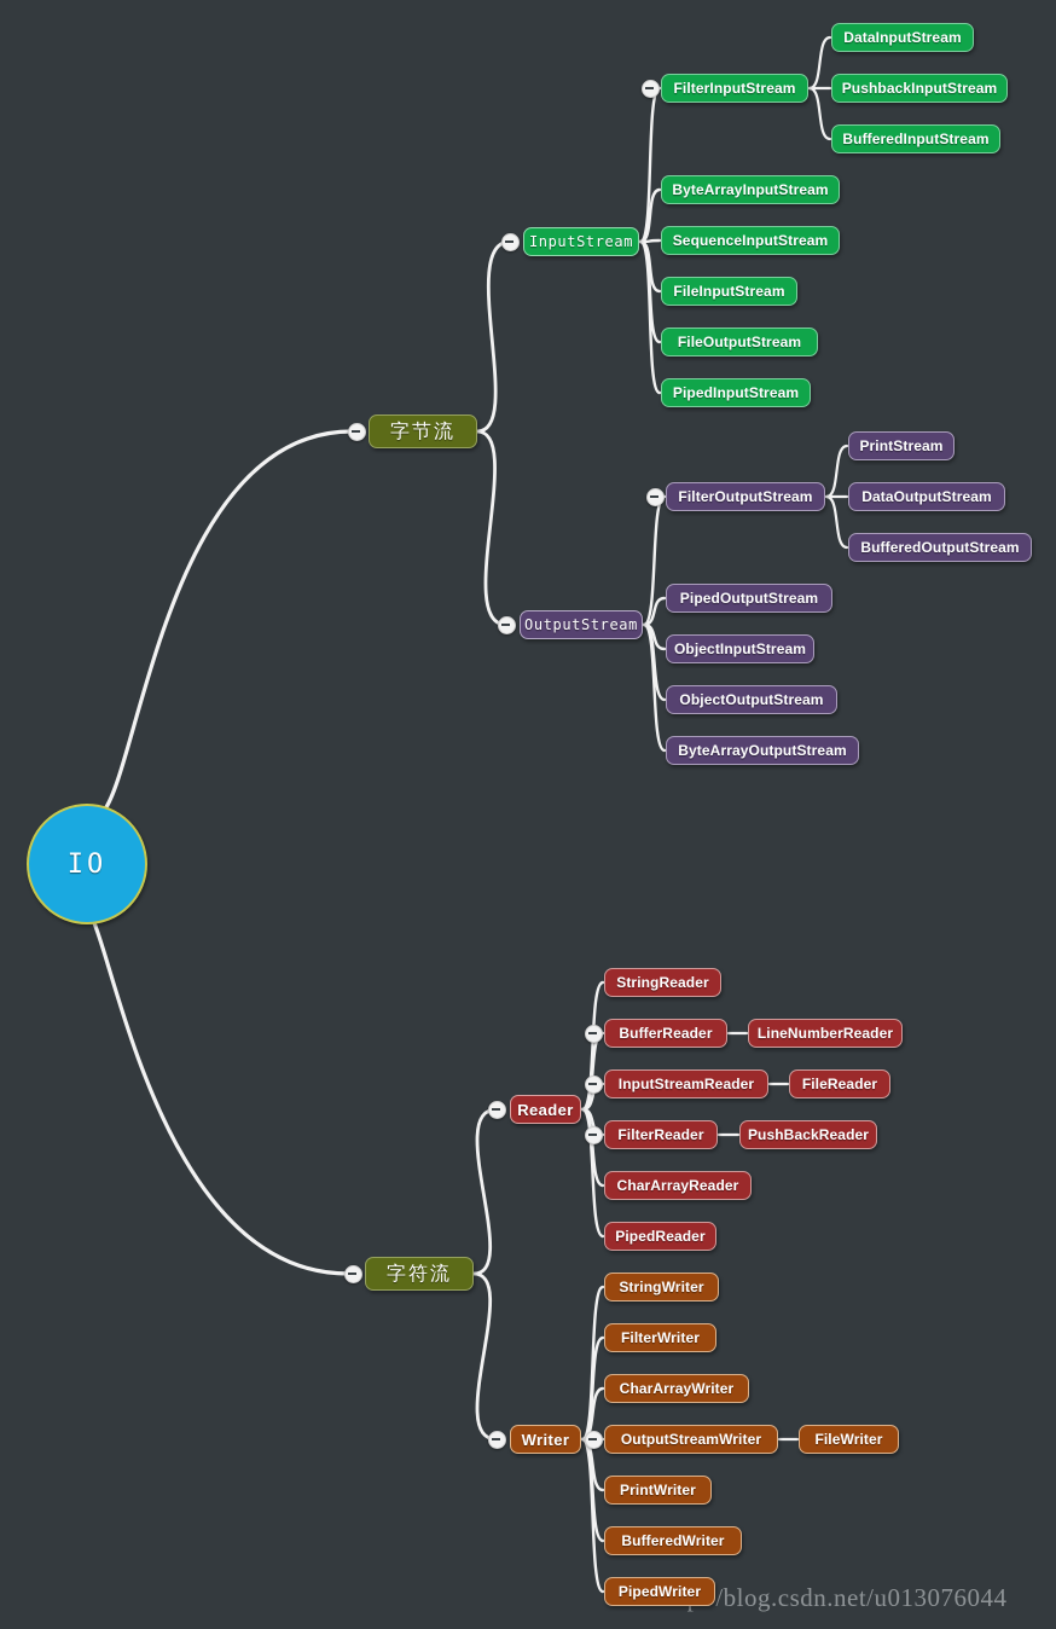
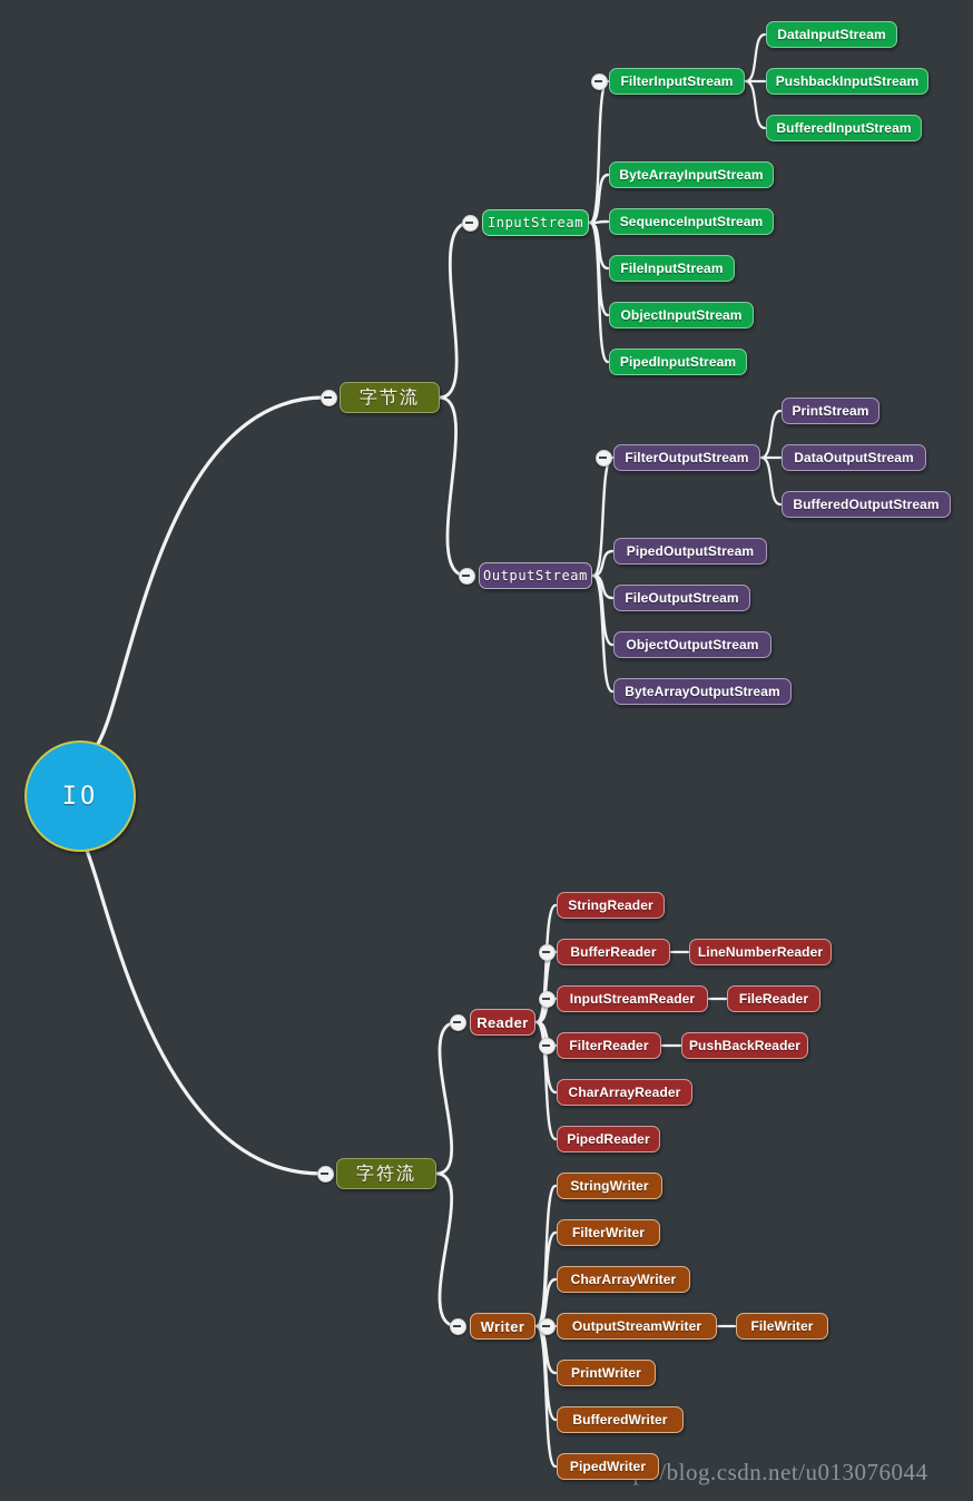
  IO
  字节流
  字符流
  InputStream
  FilterInputStream
  DataInputStream
  PushbackInputStream
  BufferedInputStream
  ByteArrayInputStream
  SequenceInputStream
  FileInputStream
- FileOutputStream
+ ObjectInputStream
  PipedInputStream
  OutputStream
  FilterOutputStream
  PrintStream
  DataOutputStream
  BufferedOutputStream
  PipedOutputStream
- ObjectInputStream
+ FileOutputStream
  ObjectOutputStream
  ByteArrayOutputStream
  Reader
  StringReader
  BufferReader
  LineNumberReader
  InputStreamReader
  FileReader
  FilterReader
  PushBackReader
  CharArrayReader
  PipedReader
  Writer
  StringWriter
  FilterWriter
  CharArrayWriter
  OutputStreamWriter
  FileWriter
  PrintWriter
  BufferedWriter
  PipedWriter
  /blog.csdn.net/u013076044
